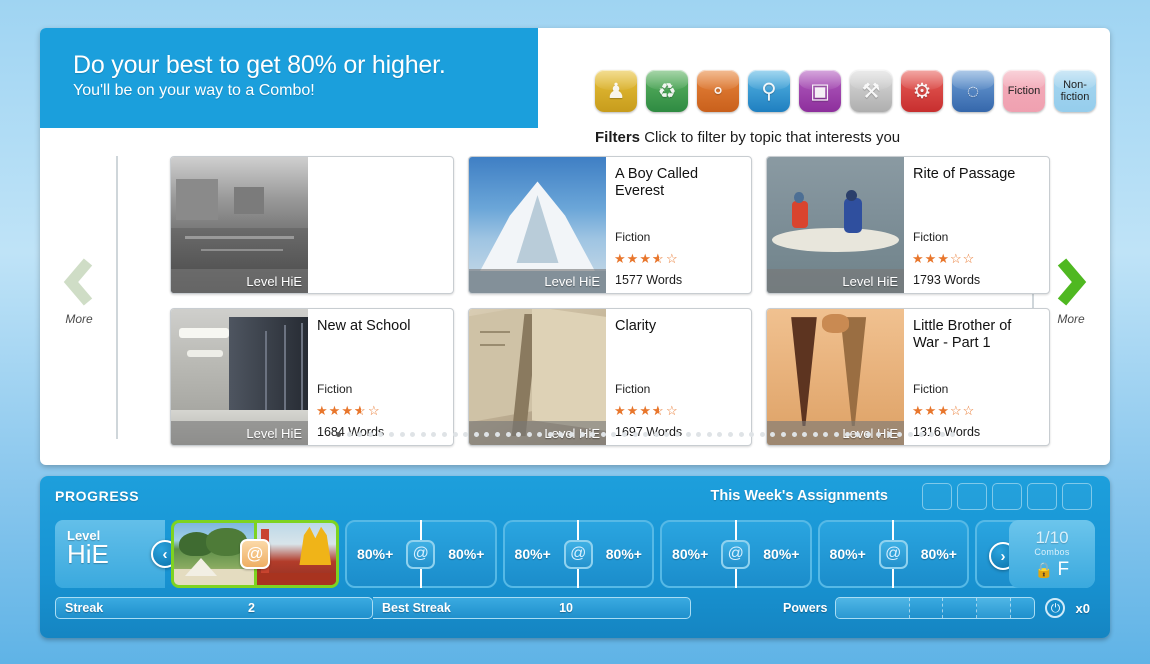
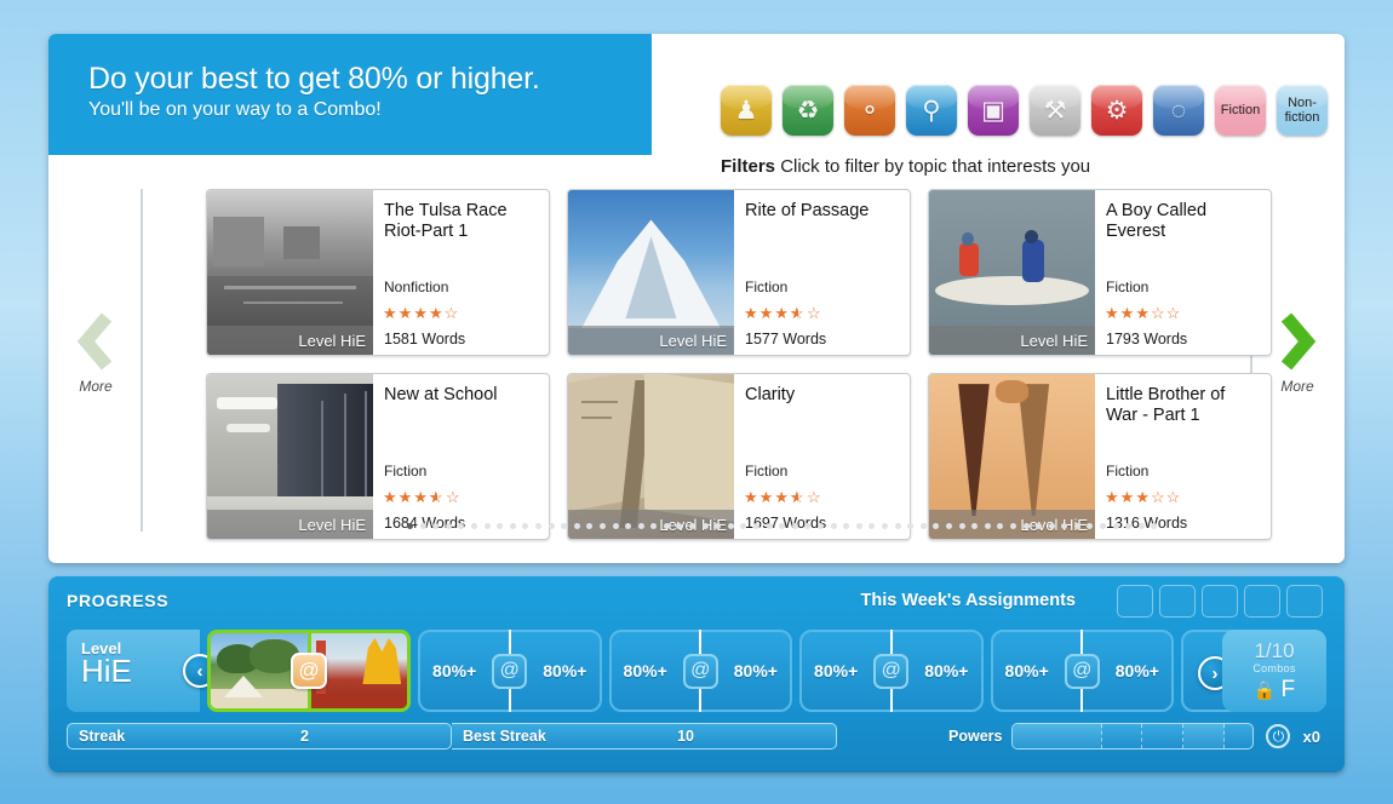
  Do your best to get 80% or higher.
  You'll be on your way to a Combo!
  ♟
  ♻
  ⚬
  ⚲
  ▣
  ⚒
  ⚙
  ◌
  Fiction
  Non-
  fiction
  Filters Click to filter by topic that interests you
  More
  More
  Level HiE
+ The Tulsa Race Riot-Part 1
+ Nonfiction
+ ★★★★☆
+ 1581 Words
  Level HiE
- A Boy Called Everest
+ Rite of Passage
  Fiction
  ★★★☆
  ★
  ☆
  1577 Words
  Level HiE
- Rite of Passage
+ A Boy Called Everest
  Fiction
  ★★★☆☆
  1793 Words
  Level HiE
  New at School
  Fiction
  ★★★☆
  ★
  ☆
  1684 Wod
  Clarity
  Fiction
  ★★★☆
  ★
  ☆
  Little Brother of War - Part 1
  Fiction
  ★★★☆☆
  PROGRESS
  This Week's Assignments
  Level
  HiE
  ‹
  @
  80%+
  @
  80%+
  80%+
  @
  80%+
  80%+
  @
  80%+
  80%+
  @
  80%+
  ›
  1/10
  Combos
  🔒
  F
  Streak
  2
  Best Streak
  10
  Powers
  ⏻
  x0
